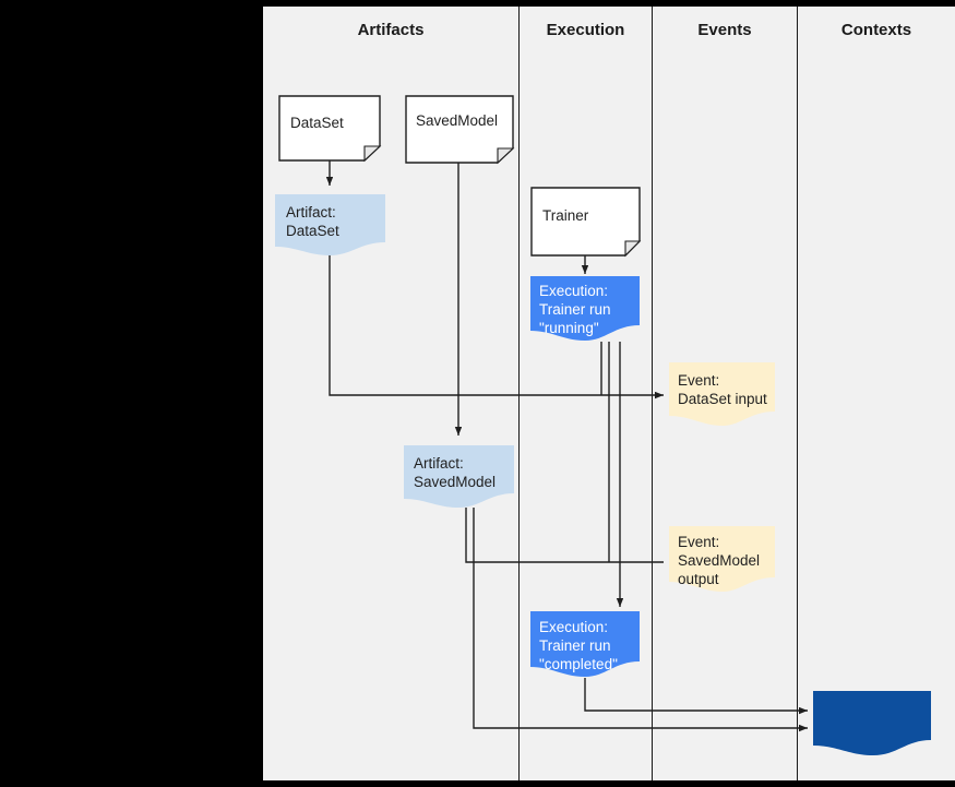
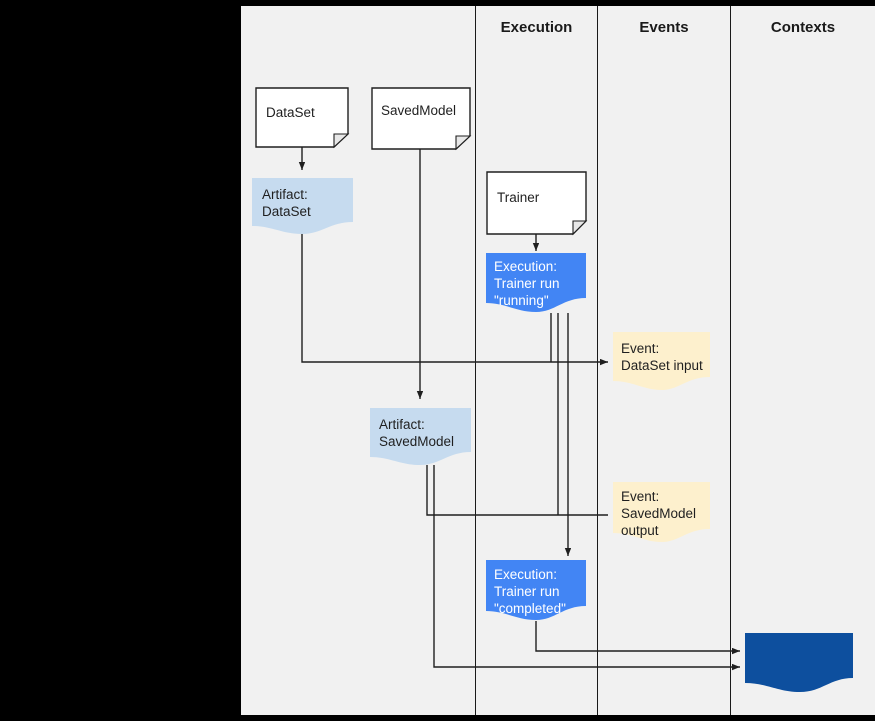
- Artifacts
  Execution
  Events
  Contexts
  DataSet
  SavedModel
  Artifact:
  DataSet
  Artifact:
  SavedModel
  Trainer
  Execution:
  Trainer run
  "running"
  Execution:
  Trainer run
  "completed"
  Event:
  DataSet input
  Event:
  SavedModel
  output
